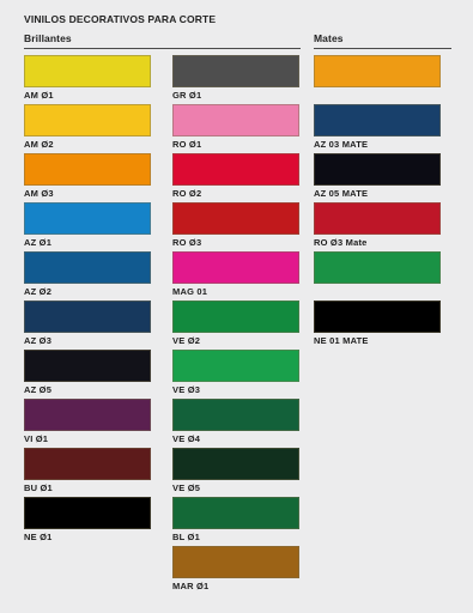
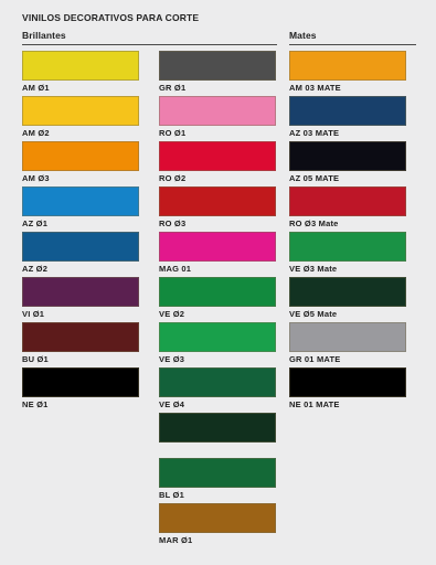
  VINILOS DECORATIVOS PARA CORTE
  Brillantes
  AM Ø1
  AM Ø2
  AM Ø3
  AZ Ø1
  AZ Ø2
- AZ Ø3
- AZ Ø5
  VI Ø1
  BU Ø1
  NE Ø1
  GR Ø1
  RO Ø1
  RO Ø2
  RO Ø3
  MAG 01
  VE Ø2
  VE Ø3
  VE Ø4
- VE Ø5
  BL Ø1
  MAR Ø1
  Mates
+ AM 03 MATE
  AZ 03 MATE
  AZ 05 MATE
  RO Ø3 Mate
+ VE Ø3 Mate
+ VE Ø5 Mate
+ GR 01 MATE
  NE 01 MATE
